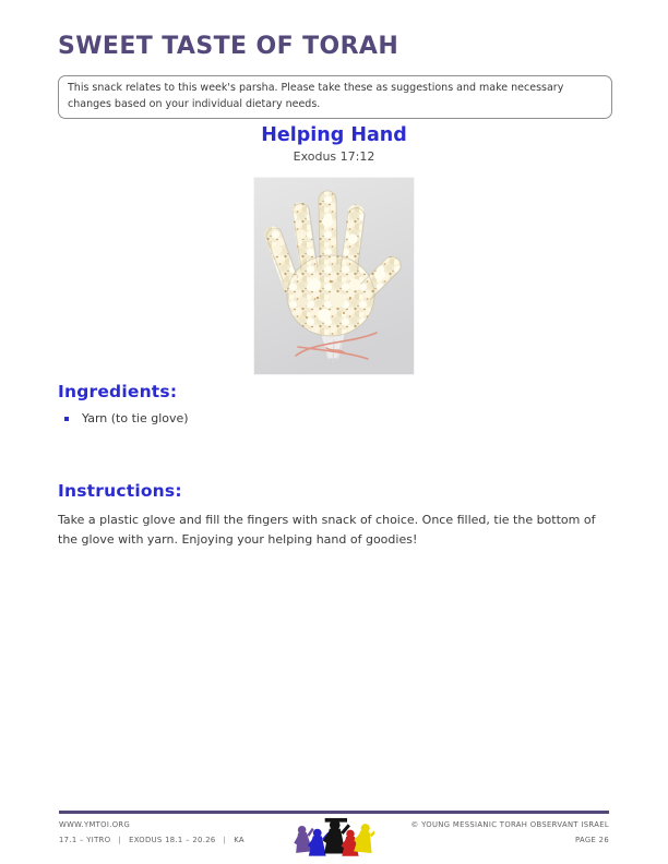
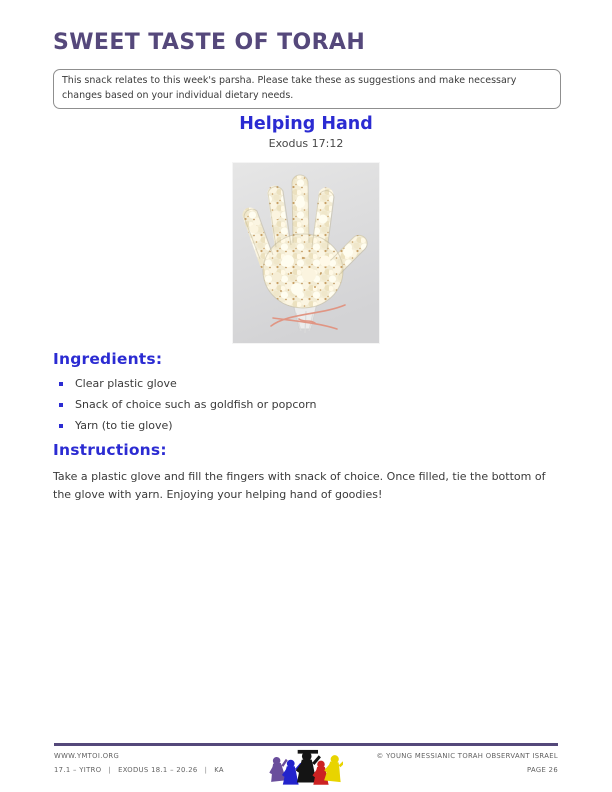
  SWEET TASTE OF TORAH
  This snack relates to this week's parsha. Please take these as suggestions and make necessary changes based on your individual dietary needs.
  Helping Hand
  Exodus 17:12
  Ingredients:
+ Clear plastic glove
+ Snack of choice such as goldfish or popcorn
  Yarn (to tie glove)
  Instructions:
  Take a plastic glove and fill the fingers with snack of choice. Once filled, tie the bottom of the glove with yarn. Enjoying your helping hand of goodies!
  WWW.YMTOI.ORG
  17.1 – YITRO
  |
  EXODUS 18.1 – 20.26
  |
  KA
  © YOUNG MESSIANIC TORAH OBSERVANT ISRAEL
  PAGE 26
